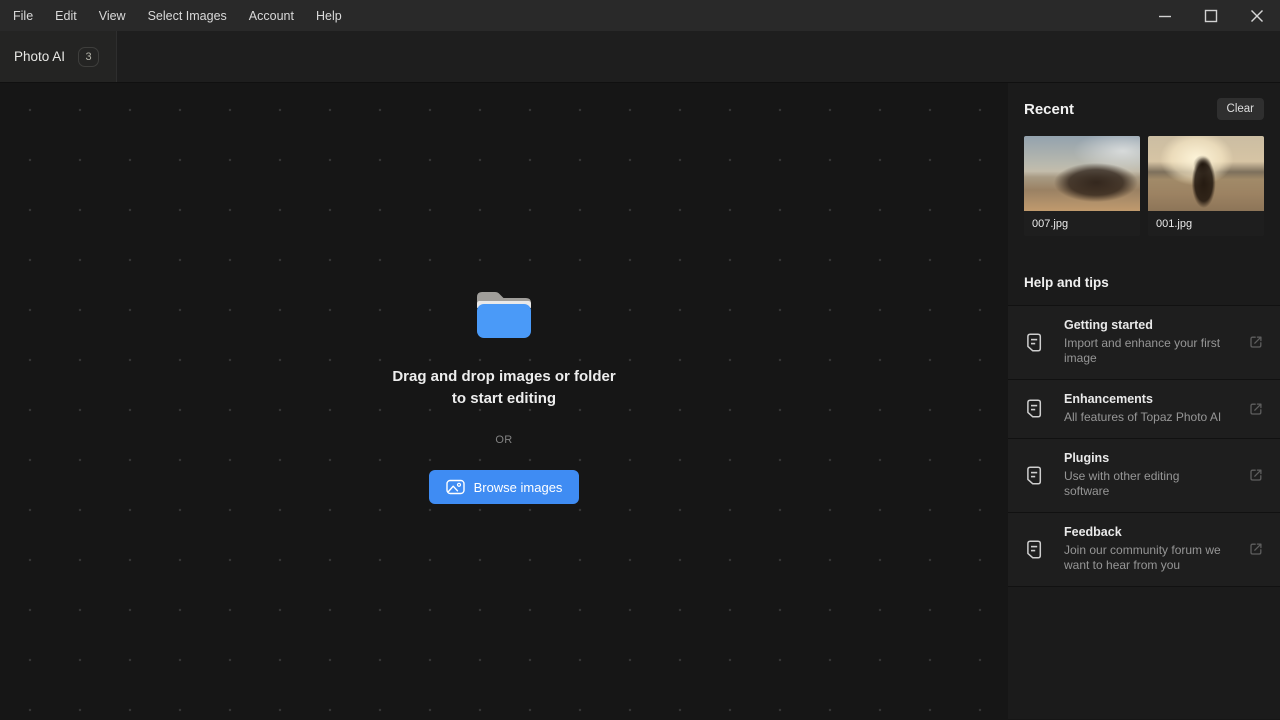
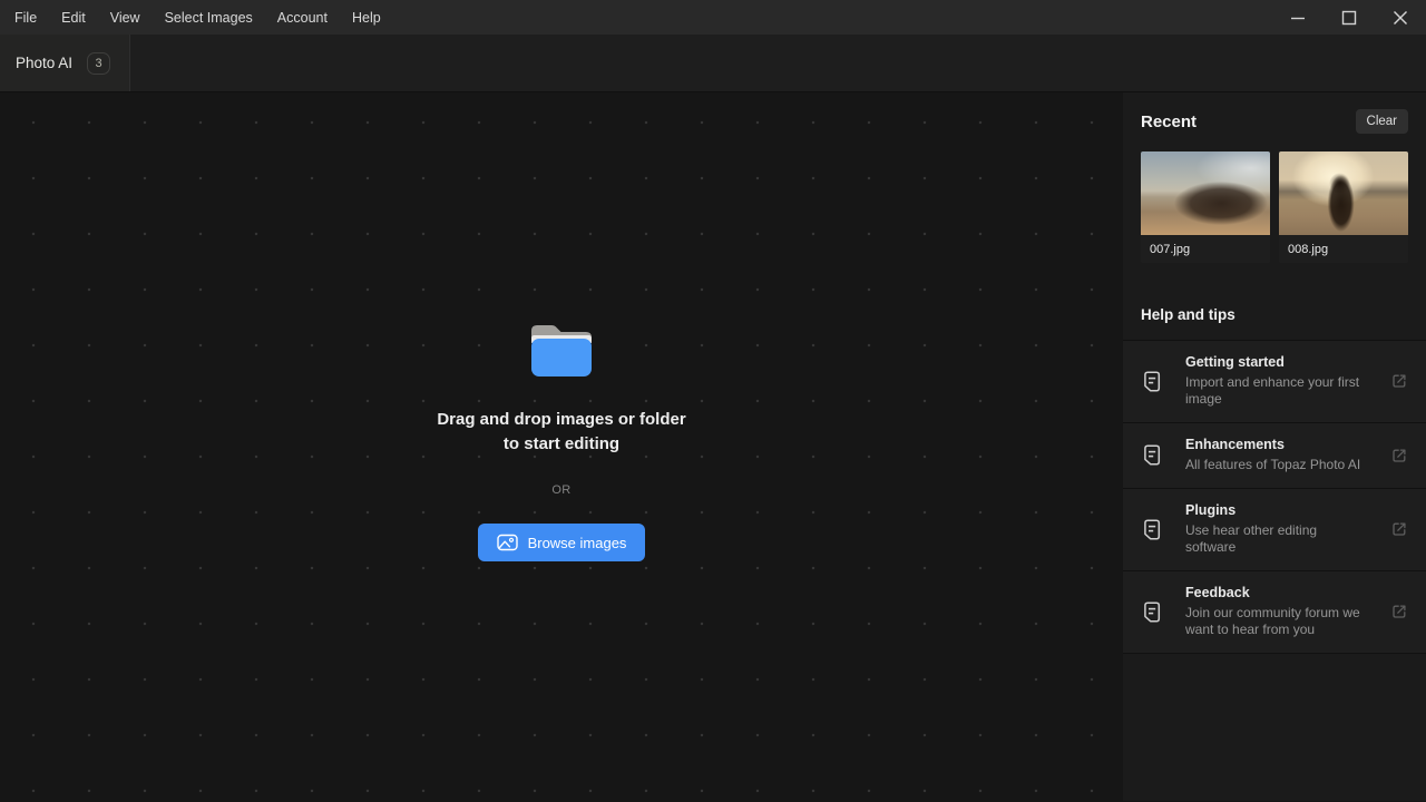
  File
  Edit
  View
  Select Images
  Account
  Help
  Photo AI
  3
  Drag and drop images or folder to start editing
  OR
  Browse images
  Recent
  Clear
  007.jpg
- 001.jpg
+ 008.jpg
  Help and tips
  Getting started
  Import and enhance your first image
  Enhancements
  All features of Topaz Photo AI
  Plugins
- Use with other editing software
+ Use hear other editing software
  Feedback
  Join our community forum we want to hear from you
